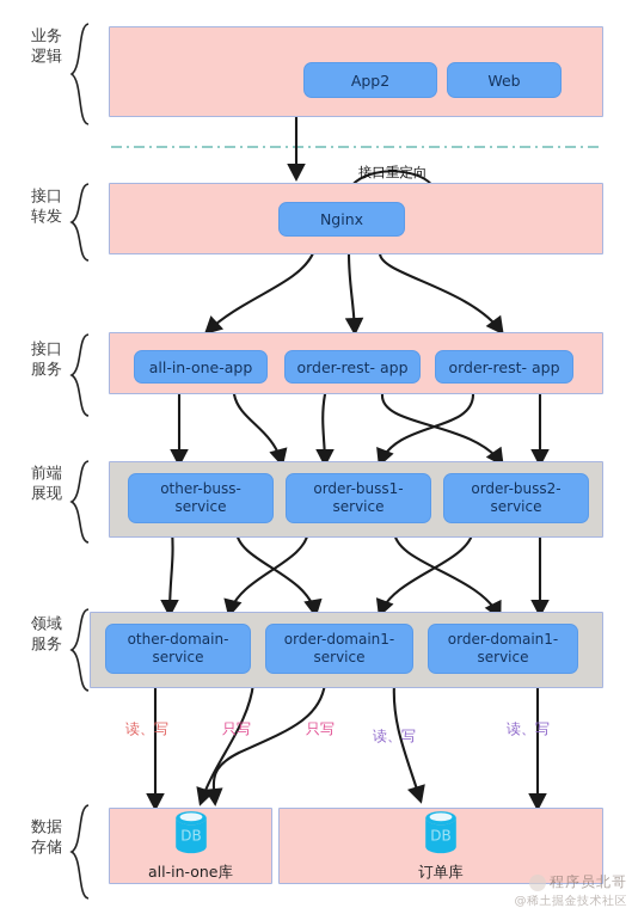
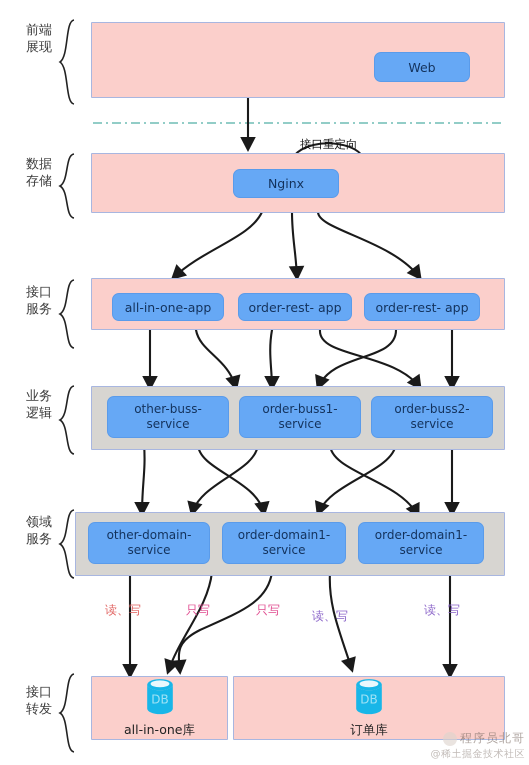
- 业务逻辑
+ 前端展现
- 接口转发
+ 数据存储
  接口服务
- 前端展现
+ 业务逻辑
  领域服务
- 数据存储
+ 接口转发
- App2
  Web
  Nginx
  接口重定向
  all-in-one-app
  order-rest- app
  order-rest- app
  other-buss-
  service
  order-buss1-
  service
  order-buss2-
  service
  other-domain-
  service
  order-domain1-
  service
  order-domain1-
  service
  读、写
  只写
  只写
  读、写
  读、写
  DB
  all-in-one库
  DB
  订单库
  程序员北哥
  @稀土掘金技术社区
